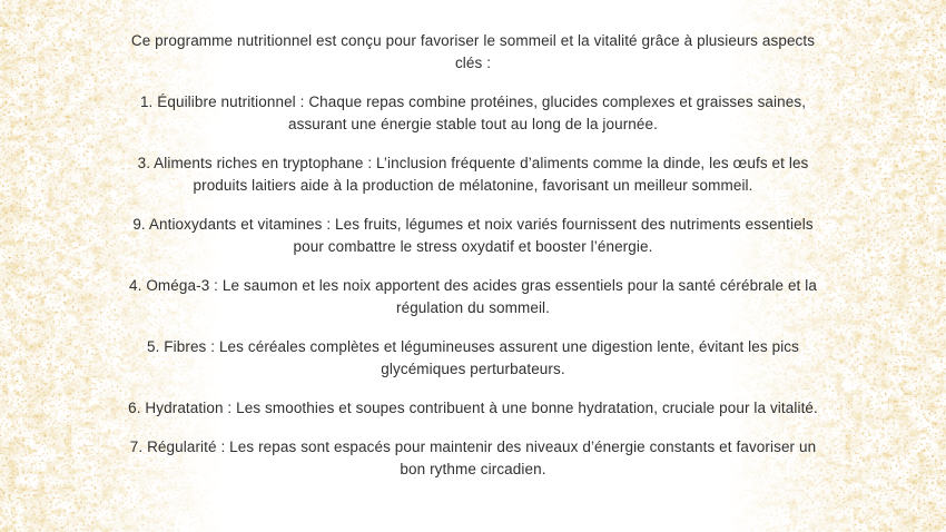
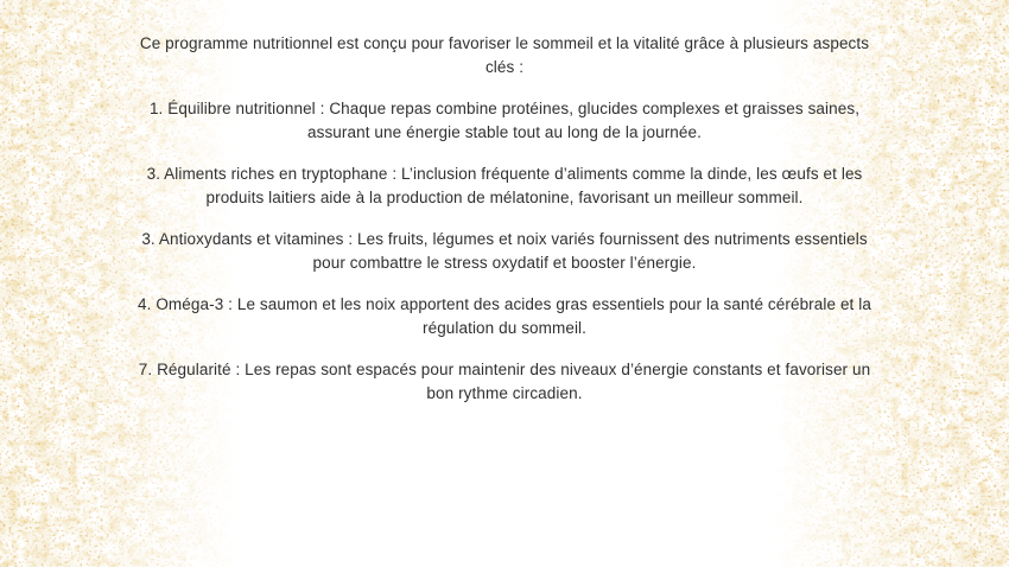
  Ce programme nutritionnel est conçu pour favoriser le sommeil et la vitalité grâce à plusieurs aspects clés :
  1. Équilibre nutritionnel : Chaque repas combine protéines, glucides complexes et graisses saines, assurant une énergie stable tout au long de la journée.
  3. Aliments riches en tryptophane : L’inclusion fréquente d’aliments comme la dinde, les œufs et les produits laitiers aide à la production de mélatonine, favorisant un meilleur sommeil.
- 9. Antioxydants et vitamines : Les fruits, légumes et noix variés fournissent des nutriments essentiels pour combattre le stress oxydatif et booster l’énergie.
+ 3. Antioxydants et vitamines : Les fruits, légumes et noix variés fournissent des nutriments essentiels pour combattre le stress oxydatif et booster l’énergie.
  4. Oméga-3 : Le saumon et les noix apportent des acides gras essentiels pour la santé cérébrale et la régulation du sommeil.
- 5. Fibres : Les céréales complètes et légumineuses assurent une digestion lente, évitant les pics glycémiques perturbateurs.
- 6. Hydratation : Les smoothies et soupes contribuent à une bonne hydratation, cruciale pour la vitalité.
  7. Régularité : Les repas sont espacés pour maintenir des niveaux d’énergie constants et favoriser un bon rythme circadien.
